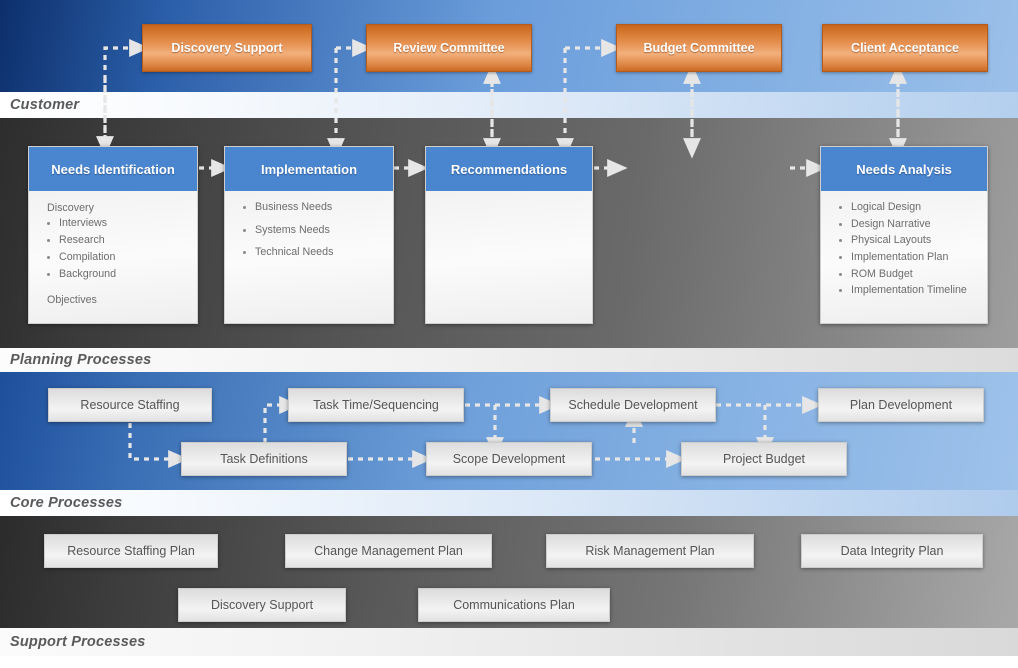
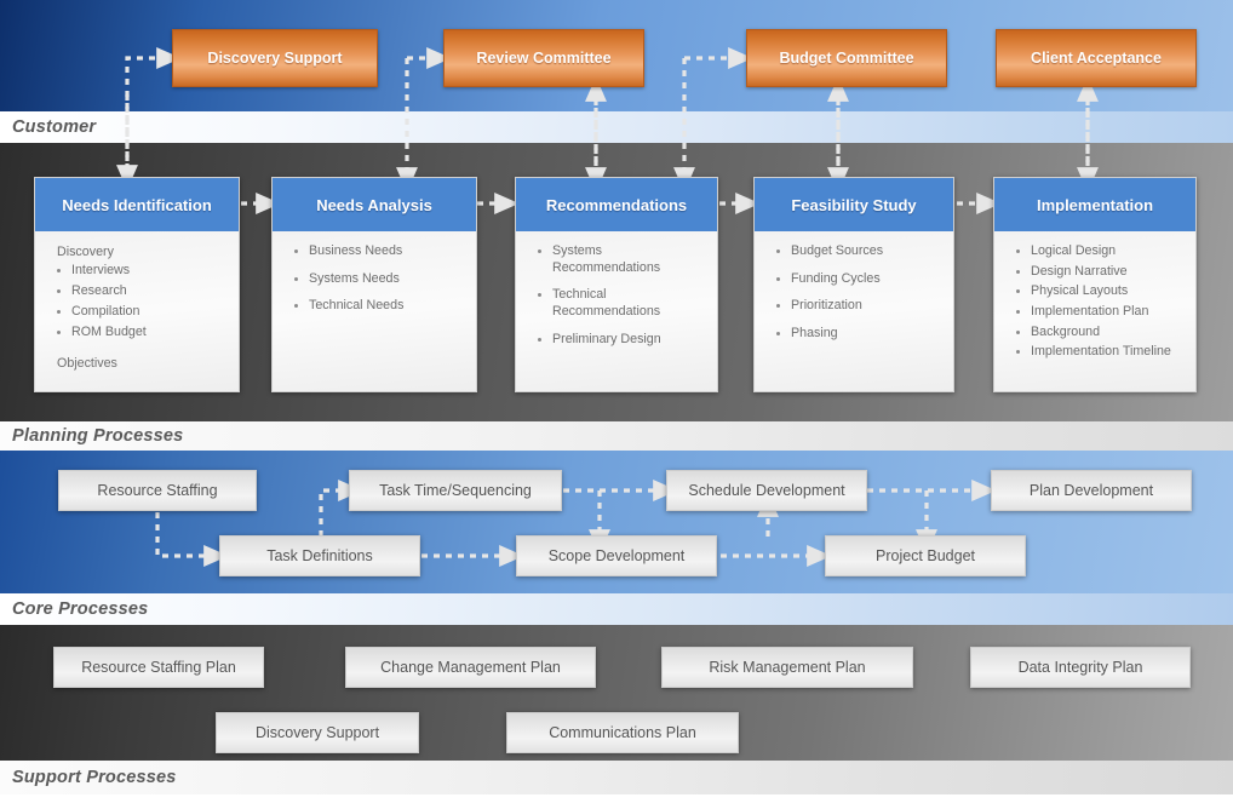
  Discovery Support
  Review Committee
  Budget Committee
  Client Acceptance
  Needs Identification
  Discovery
  Interviews
  Research
  Compilation
- Background
+ ROM Budget
  Objectives
- Implementation
+ Needs Analysis
  Business Needs
  Systems Needs
  Technical Needs
  Recommendations
+ Systems Recommendations
+ Technical Recommendations
+ Preliminary Design
+ Feasibility Study
+ Budget Sources
+ Funding Cycles
+ Prioritization
+ Phasing
- Needs Analysis
+ Implementation
  Logical Design
  Design Narrative
  Physical Layouts
  Implementation Plan
- ROM Budget
+ Background
  Implementation Timeline
  Resource Staffing
  Task Time/Sequencing
  Schedule Development
  Plan Development
  Task Definitions
  Scope Development
  Project Budget
  Resource Staffing Plan
  Change Management Plan
  Risk Management Plan
  Data Integrity Plan
  Discovery Support
  Communications Plan
  Customer
  Planning Processes
  Core Processes
  Support Processes
